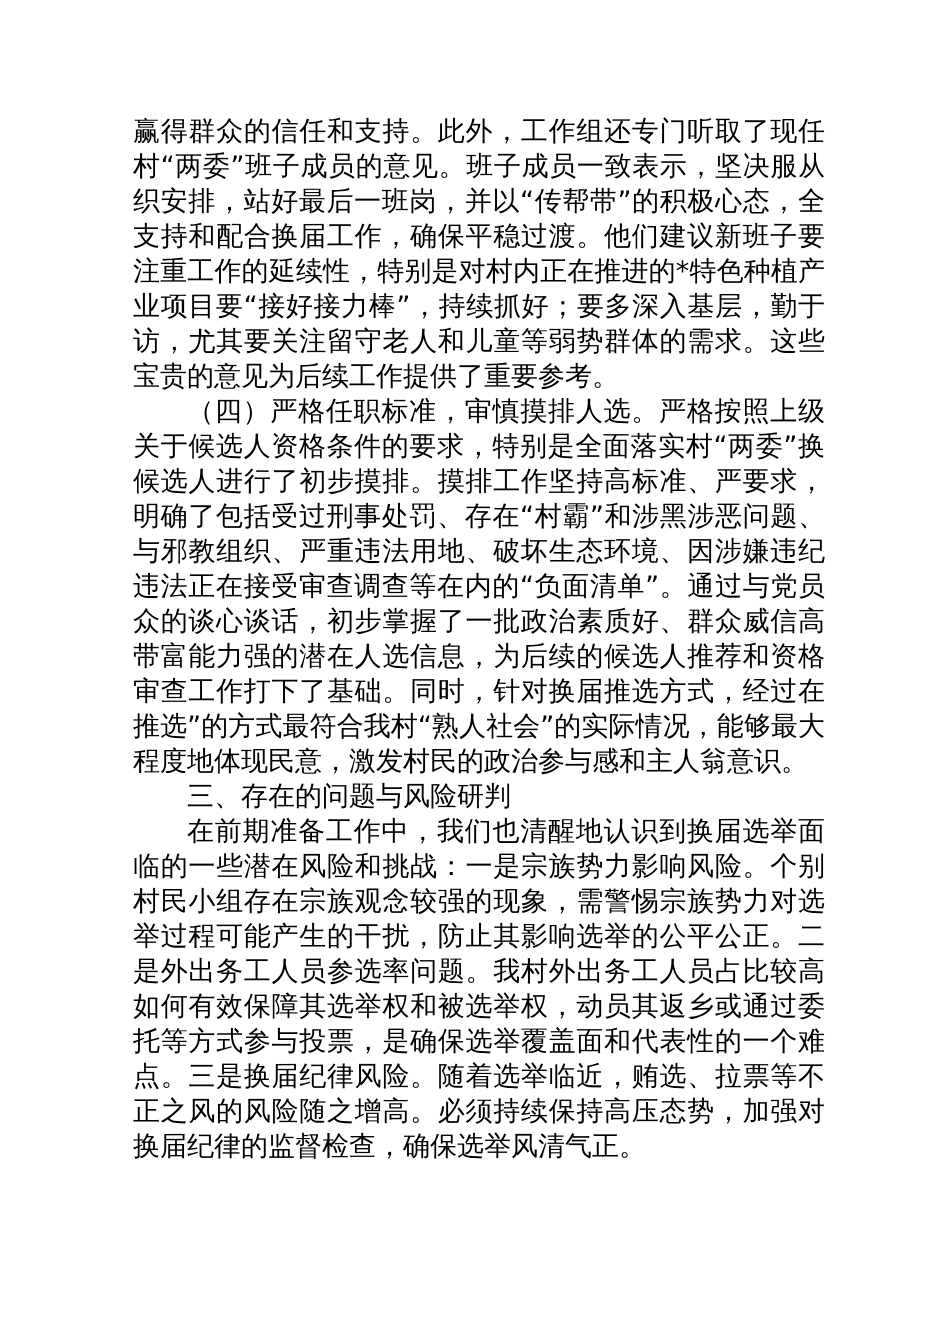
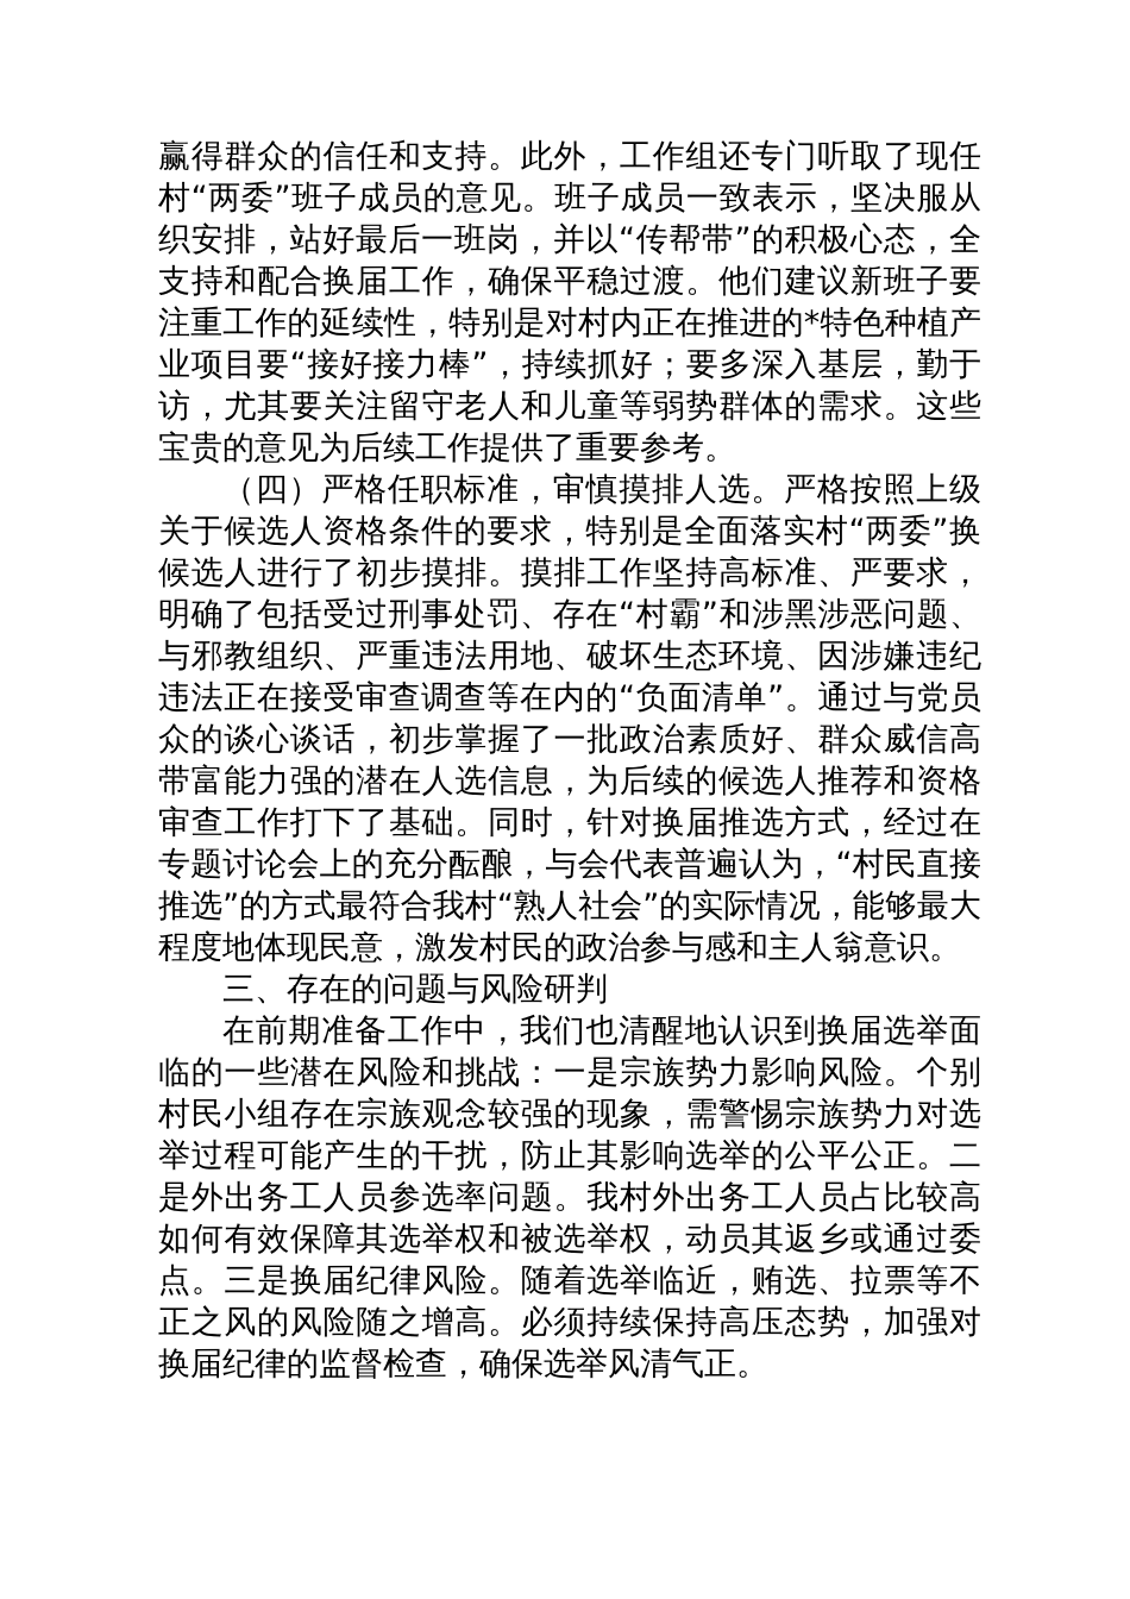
  赢得群众的信任和支持。此外，工作组还专门听取了现任
  村“两委”班子成员的意见。班子成员一致表示，坚决服从
  织安排，站好最后一班岗，并以“传帮带”的积极心态，全
  支持和配合换届工作，确保平稳过渡。他们建议新班子要
  注重工作的延续性，特别是对村内正在推进的*特色种植产
  业项目要“接好接力棒”，持续抓好；要多深入基层，勤于
  访，尤其要关注留守老人和儿童等弱势群体的需求。这些
  宝贵的意见为后续工作提供了重要参考。
  （四）严格任职标准，审慎摸排人选。严格按照上级
  关于候选人资格条件的要求，特别是全面落实村“两委”换
  候选人进行了初步摸排。摸排工作坚持高标准、严要求，
  明确了包括受过刑事处罚、存在“村霸”和涉黑涉恶问题、
  与邪教组织、严重违法用地、破坏生态环境、因涉嫌违纪
  违法正在接受审查调查等在内的“负面清单”。通过与党员
  众的谈心谈话，初步掌握了一批政治素质好、群众威信高
  带富能力强的潜在人选信息，为后续的候选人推荐和资格
  审查工作打下了基础。同时，针对换届推选方式，经过在
+ 专题讨论会上的充分酝酿，与会代表普遍认为，“村民直接
  推选”的方式最符合我村“熟人社会”的实际情况，能够最大
  程度地体现民意，激发村民的政治参与感和主人翁意识。
  三、存在的问题与风险研判
  在前期准备工作中，我们也清醒地认识到换届选举面
  临的一些潜在风险和挑战：一是宗族势力影响风险。个别
  村民小组存在宗族观念较强的现象，需警惕宗族势力对选
  举过程可能产生的干扰，防止其影响选举的公平公正。二
  是外出务工人员参选率问题。我村外出务工人员占比较高
  如何有效保障其选举权和被选举权，动员其返乡或通过委
- 托等方式参与投票，是确保选举覆盖面和代表性的一个难
  点。三是换届纪律风险。随着选举临近，贿选、拉票等不
  正之风的风险随之增高。必须持续保持高压态势，加强对
  换届纪律的监督检查，确保选举风清气正。
